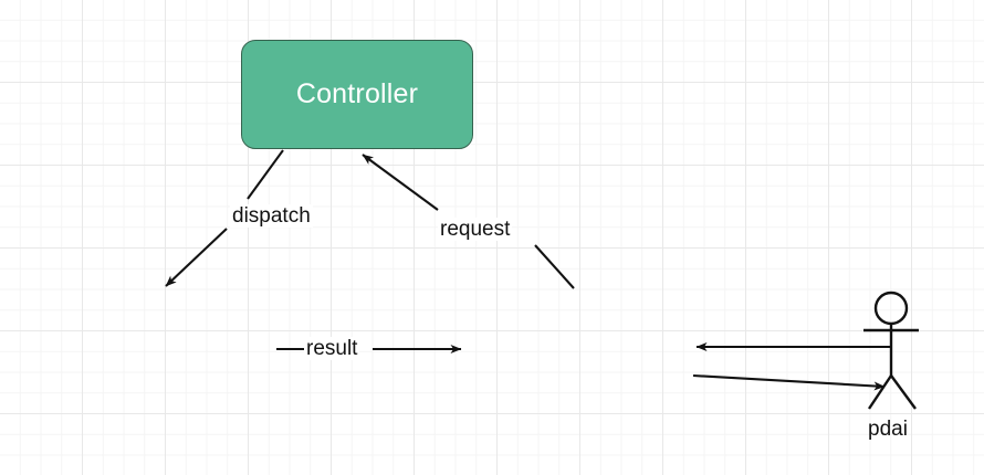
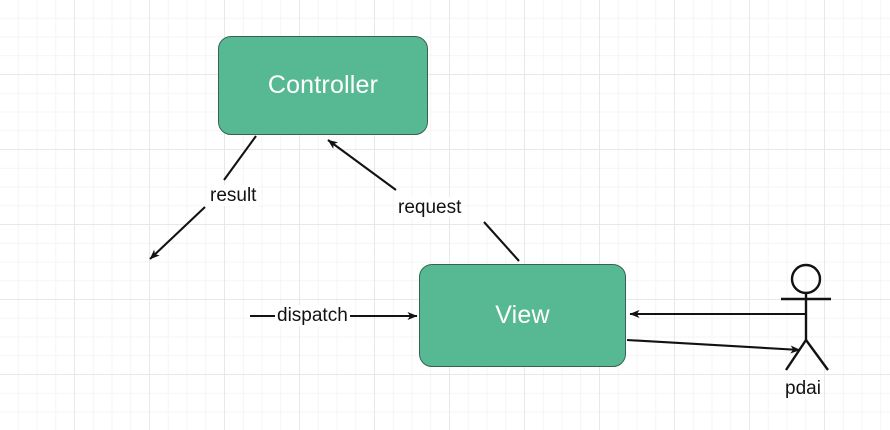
  Controller
+ View
- dispatch
+ result
  request
- result
+ dispatch
  pdai
